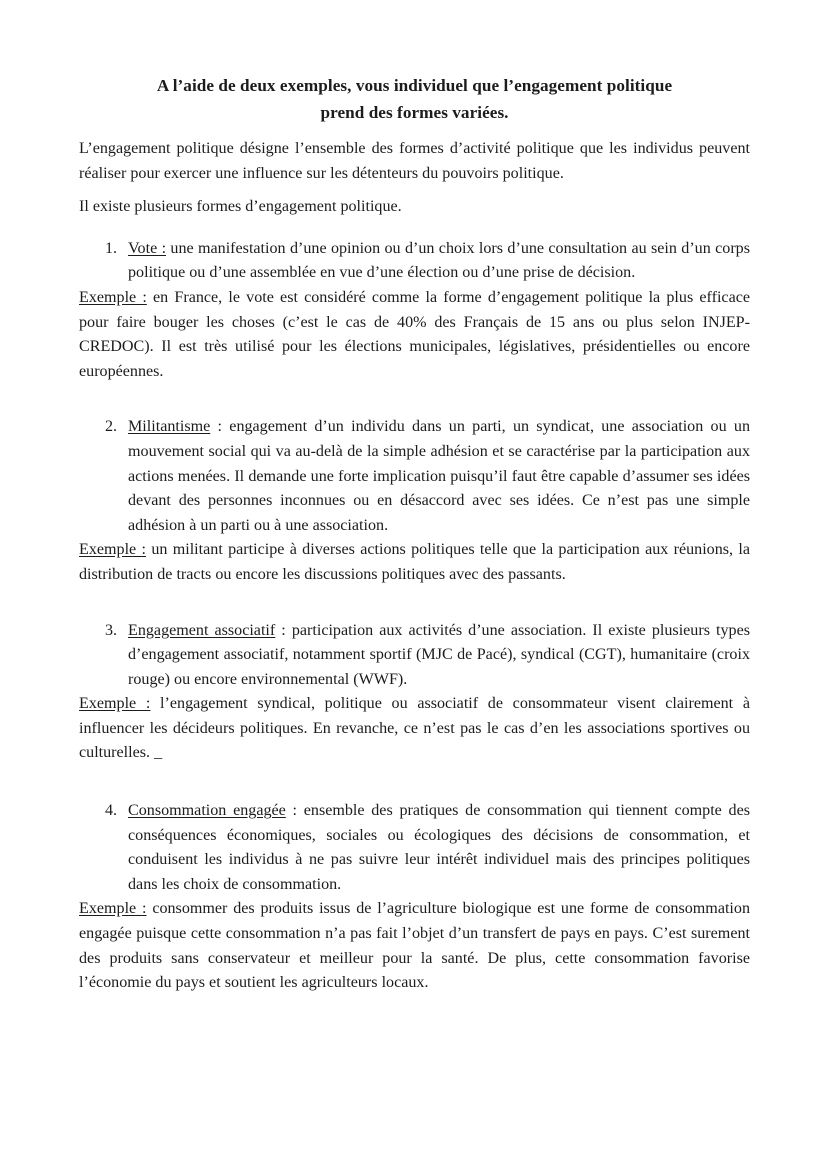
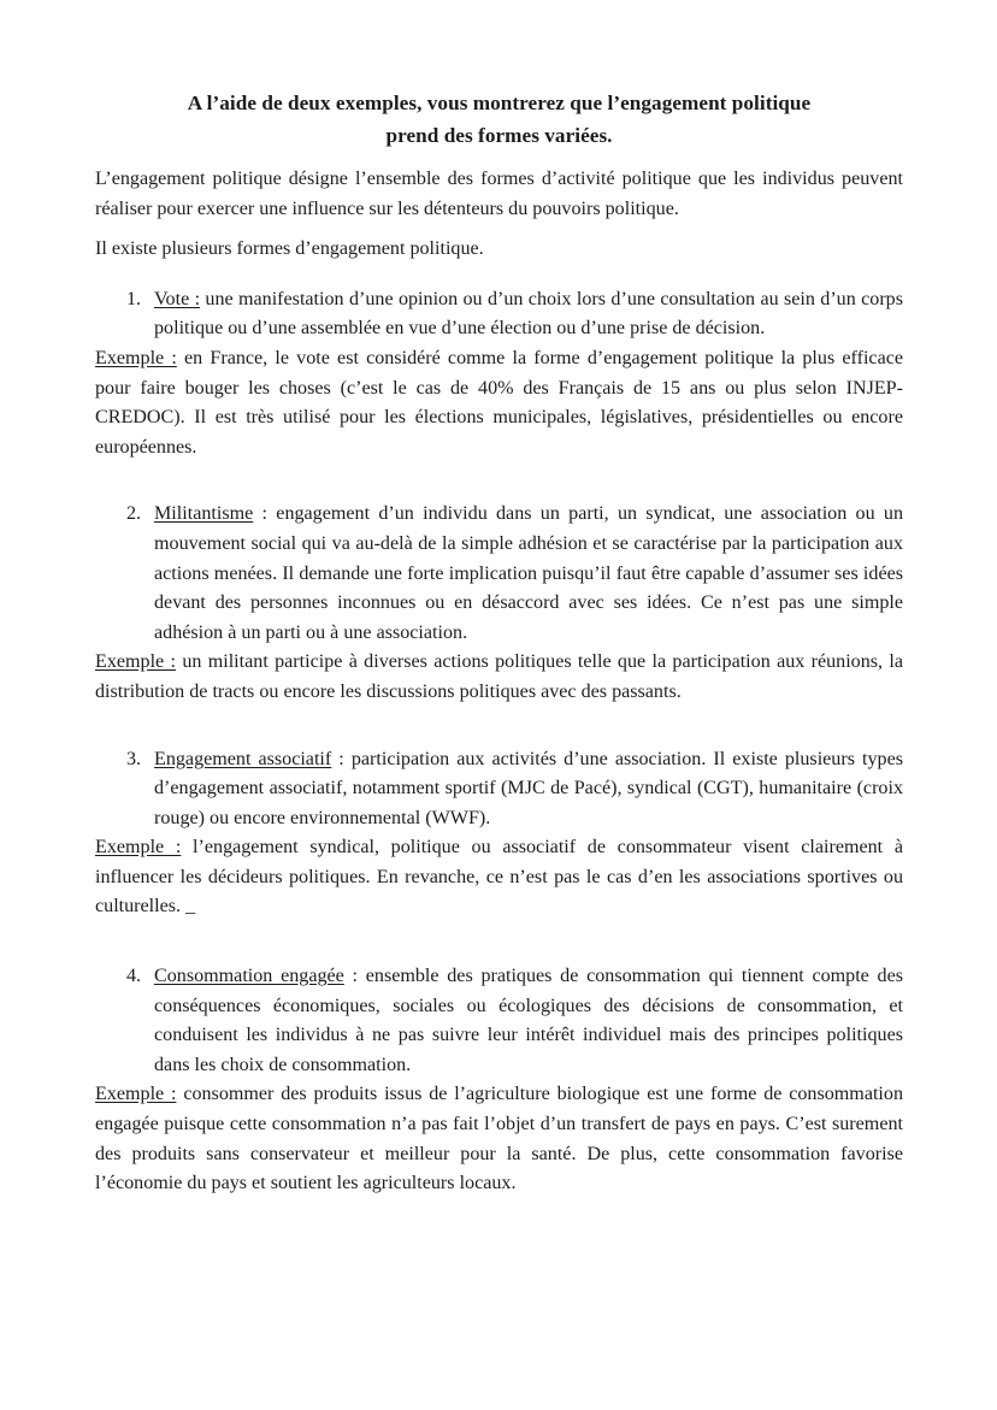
- A l’aide de deux exemples, vous individuel que l’engagement politique
+ A l’aide de deux exemples, vous montrerez que l’engagement politique
  prend des formes variées.
  L’engagement politique désigne l’ensemble des formes d’activité politique que les individus peuvent réaliser pour exercer une influence sur les détenteurs du pouvoirs politique.
  Il existe plusieurs formes d’engagement politique.
  1.
  Vote : une manifestation d’une opinion ou d’un choix lors d’une consultation au sein d’un corps politique ou d’une assemblée en vue d’une élection ou d’une prise de décision.
  Exemple : en France, le vote est considéré comme la forme d’engagement politique la plus efficace pour faire bouger les choses (c’est le cas de 40% des Français de 15 ans ou plus selon INJEP-CREDOC). Il est très utilisé pour les élections municipales, législatives, présidentielles ou encore européennes.
  2.
  Militantisme : engagement d’un individu dans un parti, un syndicat, une association ou un mouvement social qui va au-delà de la simple adhésion et se caractérise par la participation aux actions menées. Il demande une forte implication puisqu’il faut être capable d’assumer ses idées devant des personnes inconnues ou en désaccord avec ses idées. Ce n’est pas une simple adhésion à un parti ou à une association.
  Exemple : un militant participe à diverses actions politiques telle que la participation aux réunions, la distribution de tracts ou encore les discussions politiques avec des passants.
  3.
  Engagement associatif : participation aux activités d’une association. Il existe plusieurs types d’engagement associatif, notamment sportif (MJC de Pacé), syndical (CGT), humanitaire (croix rouge) ou encore environnemental (WWF).
  Exemple : l’engagement syndical, politique ou associatif de consommateur visent clairement à influencer les décideurs politiques. En revanche, ce n’est pas le cas d’en les associations sportives ou culturelles. _
  4.
  Consommation engagée : ensemble des pratiques de consommation qui tiennent compte des conséquences économiques, sociales ou écologiques des décisions de consommation, et conduisent les individus à ne pas suivre leur intérêt individuel mais des principes politiques dans les choix de consommation.
  Exemple : consommer des produits issus de l’agriculture biologique est une forme de consommation engagée puisque cette consommation n’a pas fait l’objet d’un transfert de pays en pays. C’est surement des produits sans conservateur et meilleur pour la santé. De plus, cette consommation favorise l’économie du pays et soutient les agriculteurs locaux.
